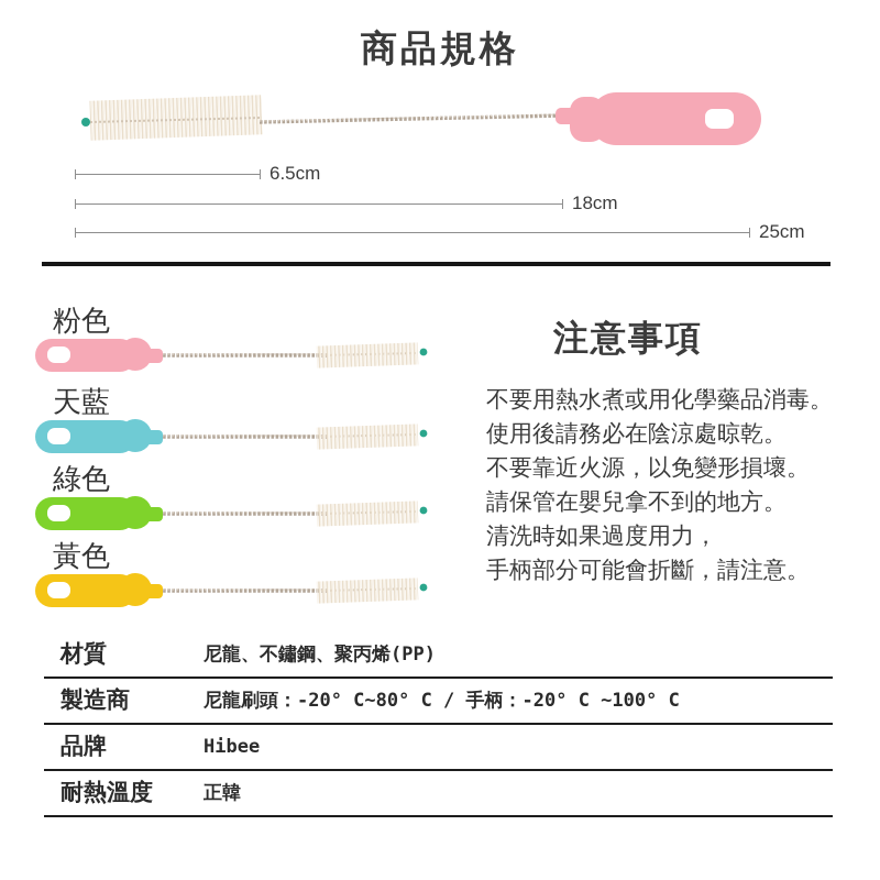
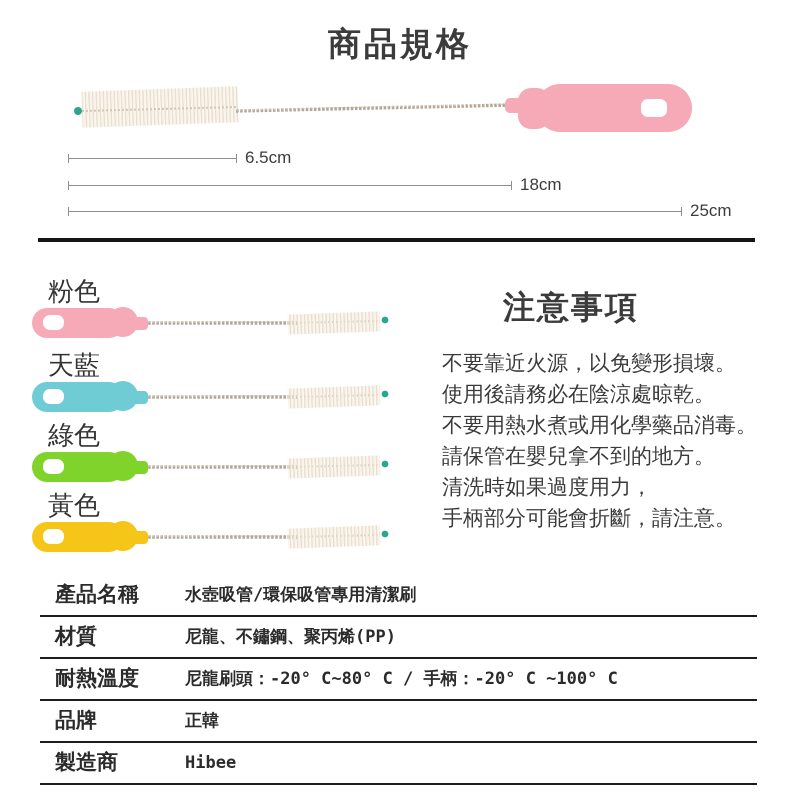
  商品規格
  6.5cm
  18cm
  25cm
  粉色
  天藍
  綠色
  黃色
  注意事項
- 不要用熱水煮或用化學藥品消毒。
+ 不要靠近火源，以免變形損壞。
  使用後請務必在陰涼處晾乾。
- 不要靠近火源，以免變形損壞。
+ 不要用熱水煮或用化學藥品消毒。
  請保管在嬰兒拿不到的地方。
  清洗時如果過度用力，
  手柄部分可能會折斷，請注意。
+ 產品名稱
+ 水壺吸管/環保吸管專用清潔刷
  材質
  尼龍、不鏽鋼、聚丙烯(PP)
- 製造商
+ 耐熱溫度
  尼龍刷頭：-20° C~80° C / 手柄：-20° C ~100° C
  品牌
- Hibee
+ 正韓
- 耐熱溫度
+ 製造商
- 正韓
+ Hibee
